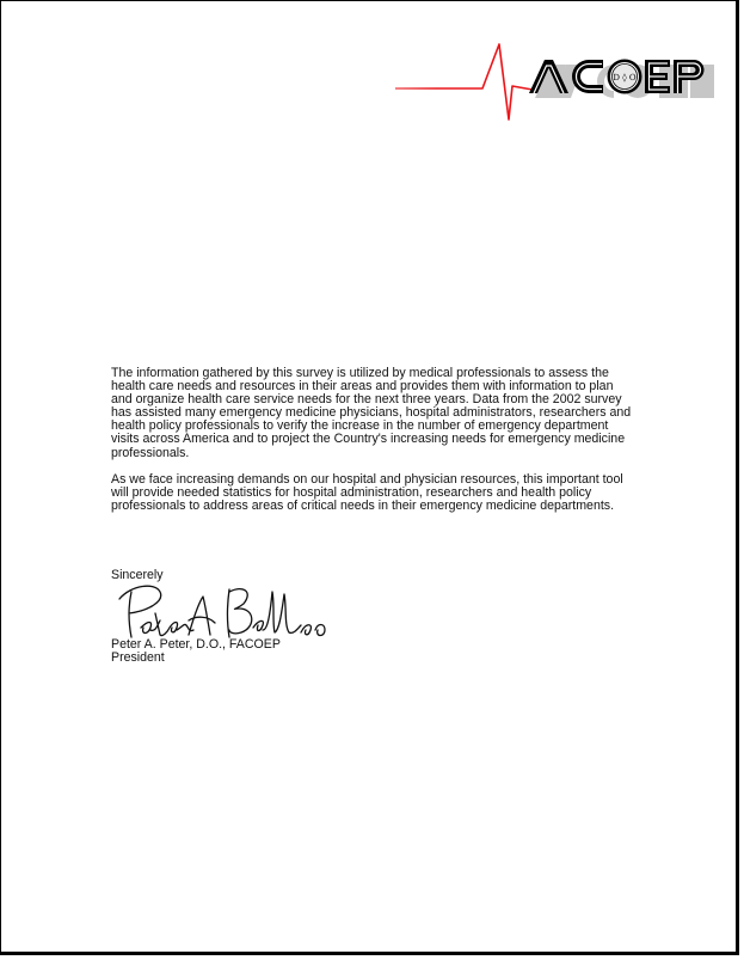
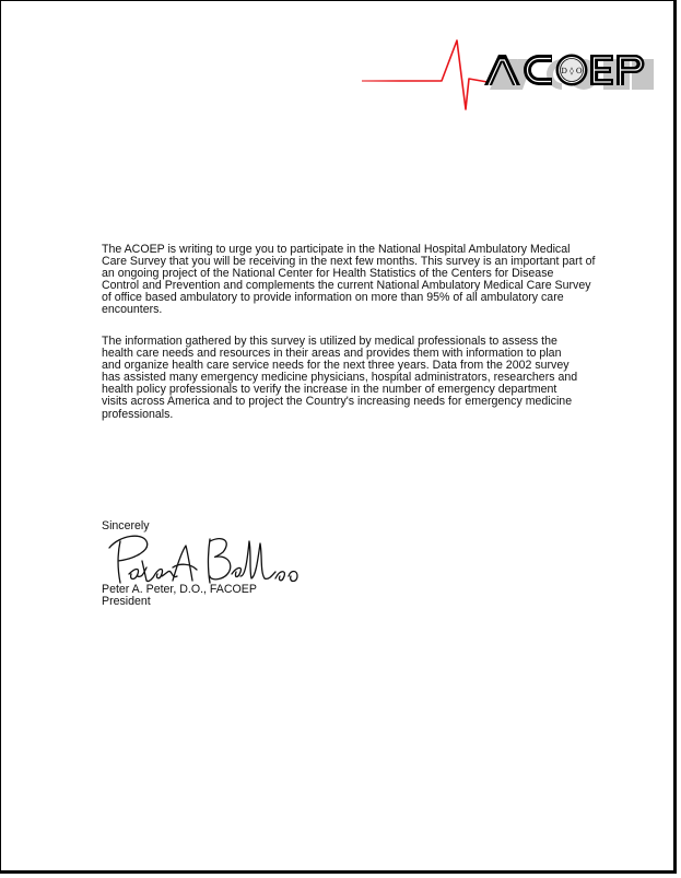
  D ◊ O
+ The ACOEP is writing to urge you to participate in the National Hospital Ambulatory Medical
+ Care Survey that you will be receiving in the next few months. This survey is an important part of
+ an ongoing project of the National Center for Health Statistics of the Centers for Disease
+ Control and Prevention and complements the current National Ambulatory Medical Care Survey
+ of office based ambulatory to provide information on more than 95% of all ambulatory care
+ encounters.
  The information gathered by this survey is utilized by medical professionals to assess the
  health care needs and resources in their areas and provides them with information to plan
  and organize health care service needs for the next three years. Data from the 2002 survey
  has assisted many emergency medicine physicians, hospital administrators, researchers and
  health policy professionals to verify the increase in the number of emergency department
  visits across America and to project the Country's increasing needs for emergency medicine
  professionals.
- As we face increasing demands on our hospital and physician resources, this important tool
- will provide needed statistics for hospital administration, researchers and health policy
- professionals to address areas of critical needs in their emergency medicine departments.
  Sincerely
  Peter A. Peter, D.O., FACOEP
  President
